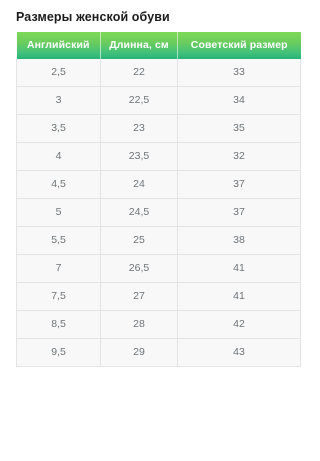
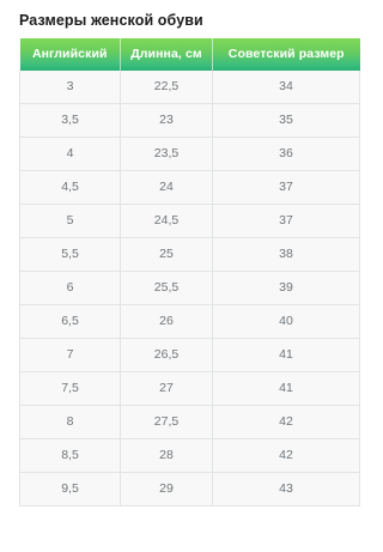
  Размеры женской обуви
  Английский	Длинна, см	Советский размер
- 2,5	22	33
  3	22,5	34
  3,5	23	35
- 4	23,5	32
+ 4	23,5	36
  4,5	24	37
  5	24,5	37
  5,5	25	38
+ 6	25,5	39
+ 6,5	26	40
  7	26,5	41
  7,5	27	41
+ 8	27,5	42
  8,5	28	42
  9,5	29	43
